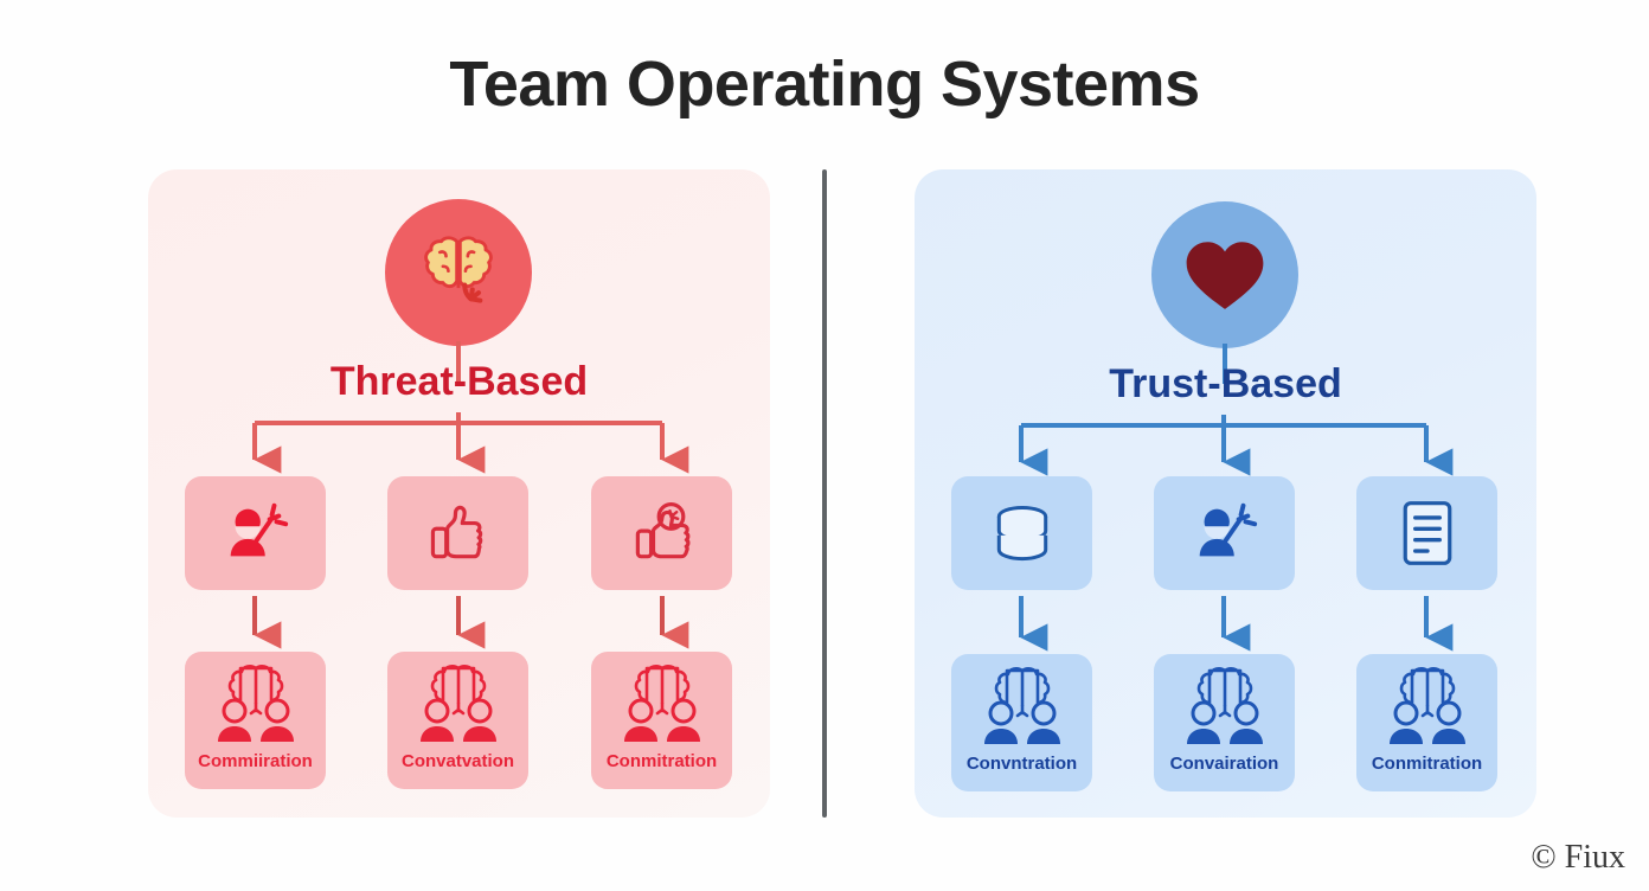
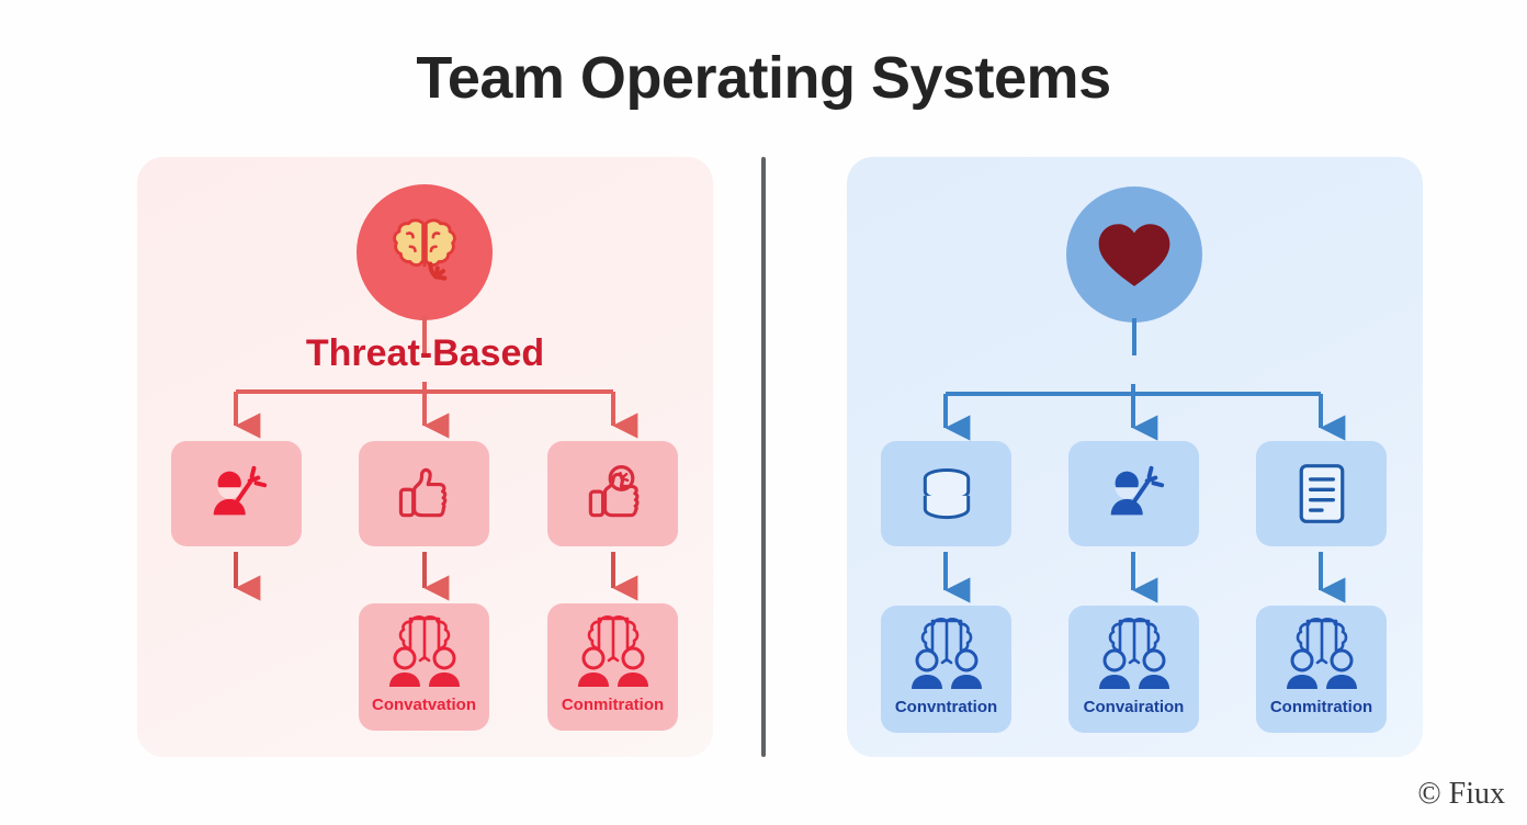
  Team Operating Systems
  Threat-Based
- Trust-Based
- Commiiration
  Convatvation
  Conmitration
  Convntration
  Convairation
  Conmitration
  © Fiux
